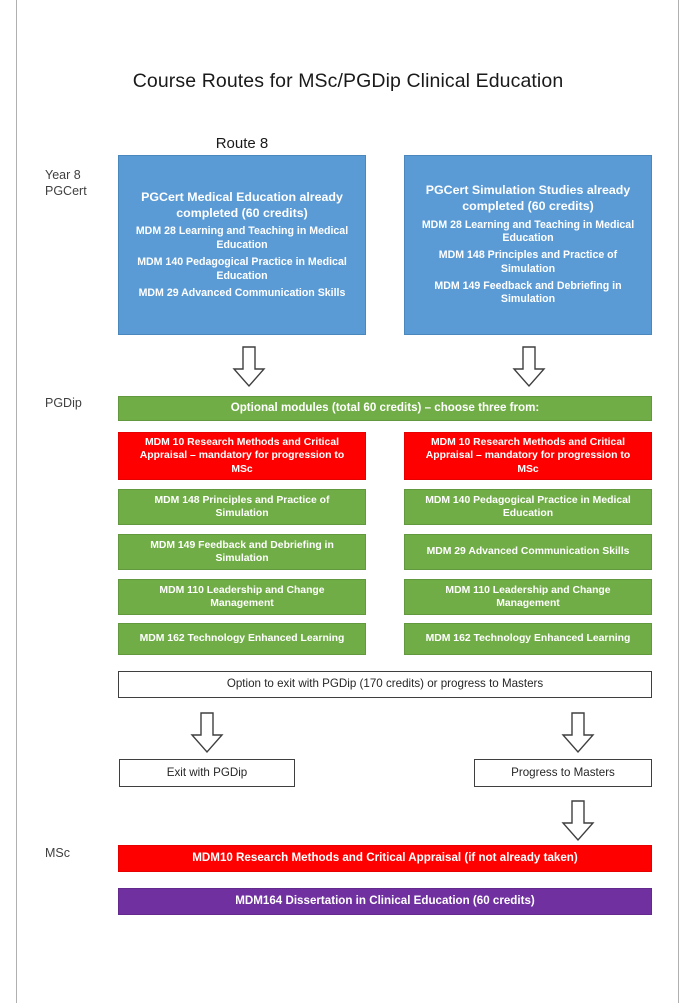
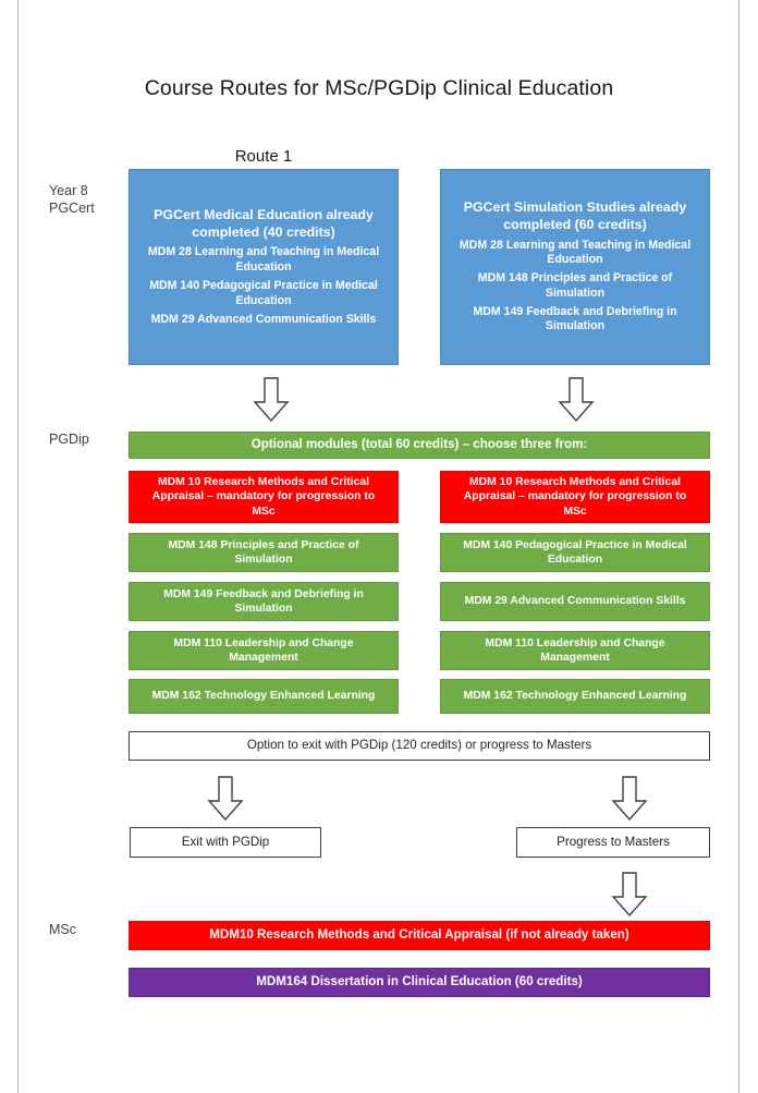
  Course Routes for MSc/PGDip Clinical Education
- Route 8
+ Route 1
  Year 8
  PGCert
  PGDip
  MSc
- PGCert Medical Education already completed (60 credits)
+ PGCert Medical Education already completed (40 credits)
  MDM 28 Learning and Teaching in Medical Education
  MDM 140 Pedagogical Practice in Medical Education
  MDM 29 Advanced Communication Skills
  PGCert Simulation Studies already completed (60 credits)
  MDM 28 Learning and Teaching in Medical Education
  MDM 148 Principles and Practice of Simulation
  MDM 149 Feedback and Debriefing in Simulation
  Optional modules (total 60 credits) – choose three from:
  MDM 10 Research Methods and Critical Appraisal – mandatory for progression to MSc
  MDM 148 Principles and Practice of Simulation
  MDM 149 Feedback and Debriefing in Simulation
  MDM 110 Leadership and Change Management
  MDM 162 Technology Enhanced Learning
  MDM 10 Research Methods and Critical Appraisal – mandatory for progression to MSc
  MDM 140 Pedagogical Practice in Medical Education
  MDM 29 Advanced Communication Skills
  MDM 110 Leadership and Change Management
  MDM 162 Technology Enhanced Learning
- Option to exit with PGDip (170 credits) or progress to Masters
+ Option to exit with PGDip (120 credits) or progress to Masters
  Exit with PGDip
  Progress to Masters
  MDM10 Research Methods and Critical Appraisal (if not already taken)
  MDM164 Dissertation in Clinical Education (60 credits)
